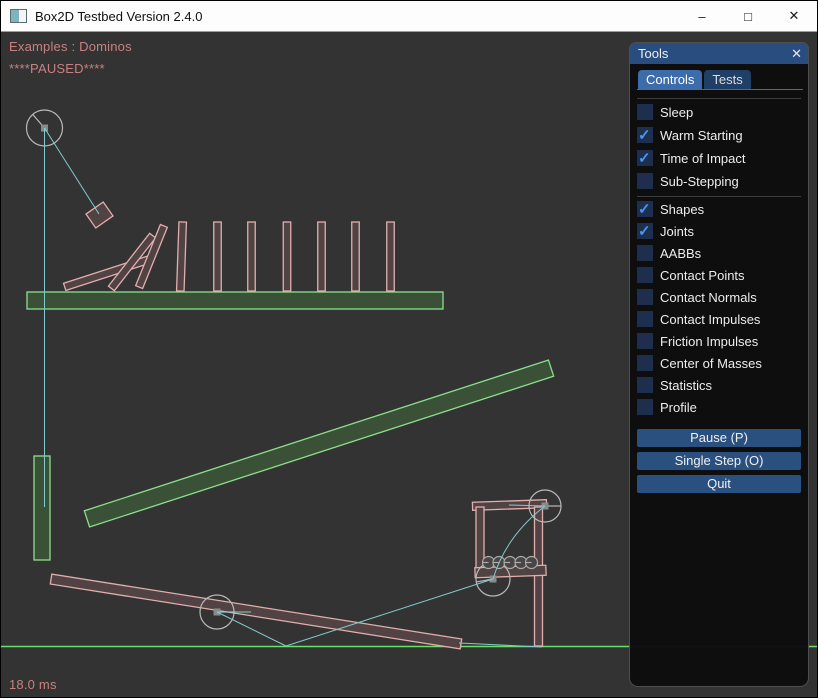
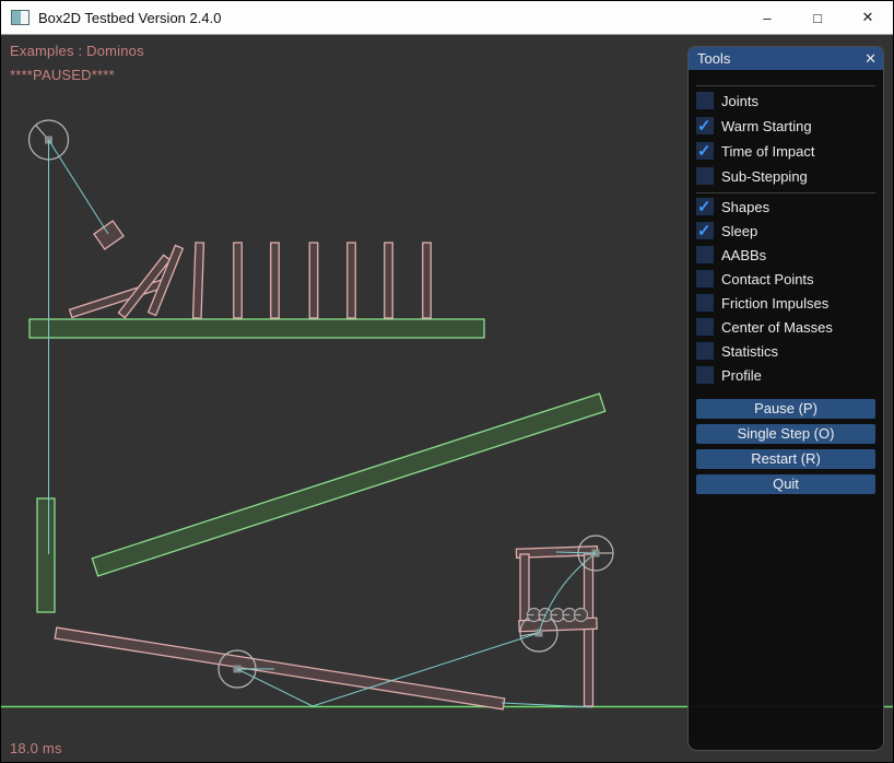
  Box2D Testbed Version 2.4.0
  –
  □
  ✕
  Examples : Dominos
  ****PAUSED****
  18.0 ms
  Tools
  ✕
- Controls
- Tests
- Sleep
+ Joints
  ✓
  Warm Starting
  ✓
  Time of Impact
  Sub-Stepping
  ✓
  Shapes
  ✓
- Joints
+ Sleep
  AABBs
  Contact Points
- Contact Normals
- Contact Impulses
  Friction Impulses
  Center of Masses
  Statistics
  Profile
  Pause (P)
  Single Step (O)
+ Restart (R)
  Quit
